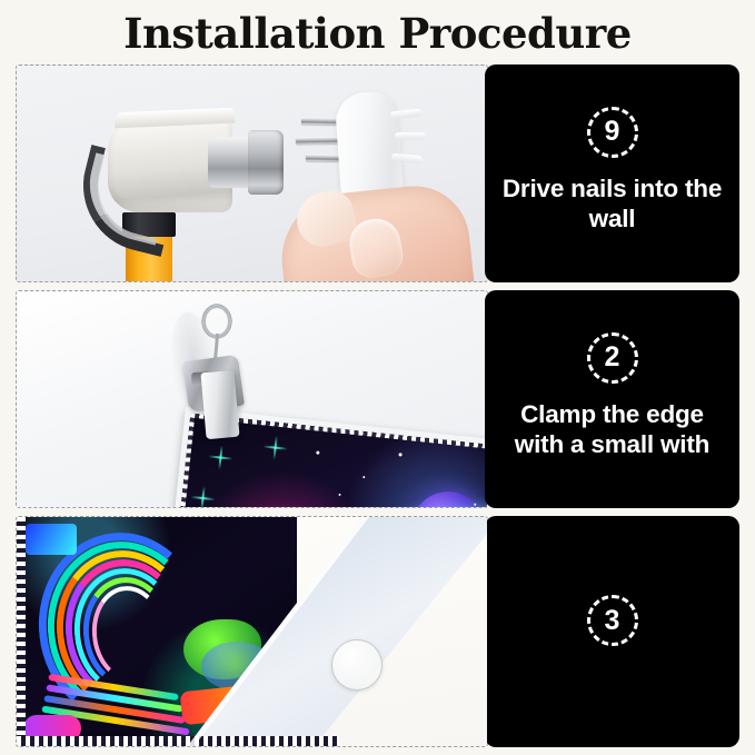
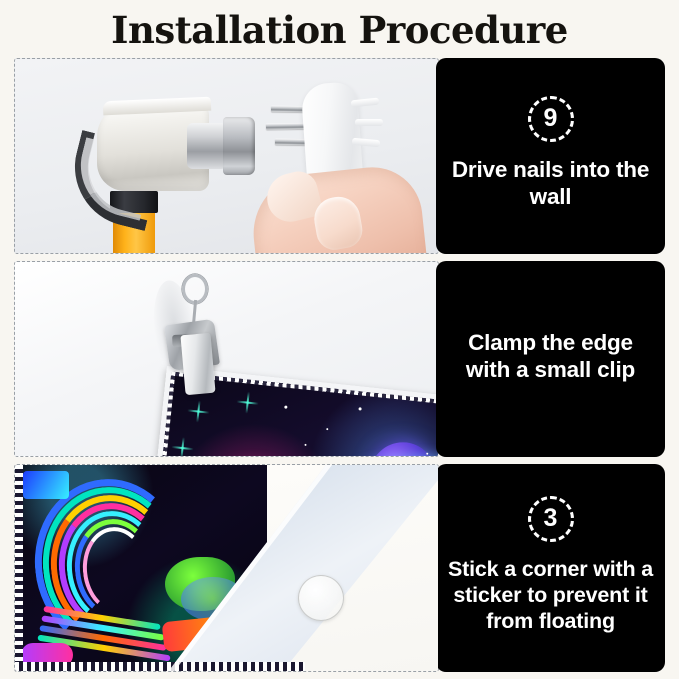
  Installation Procedure
  9
  Drive nails into the wall
- 2
- Clamp the edge with a small with
+ Clamp the edge with a small clip
  3
+ Stick a corner with a sticker to prevent it from floating
